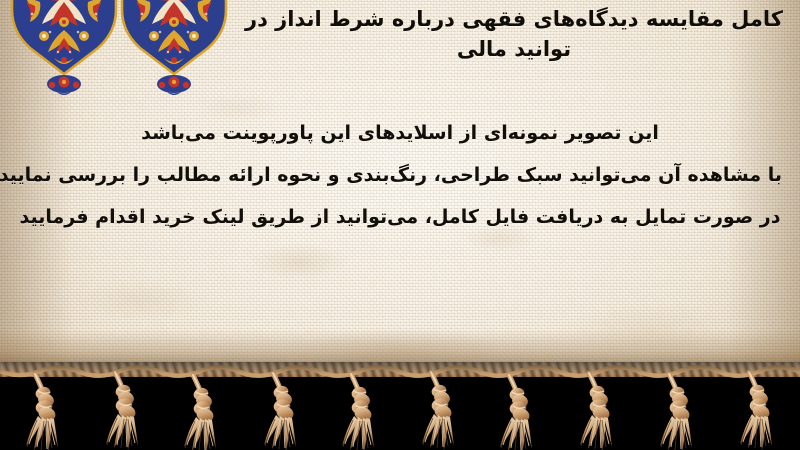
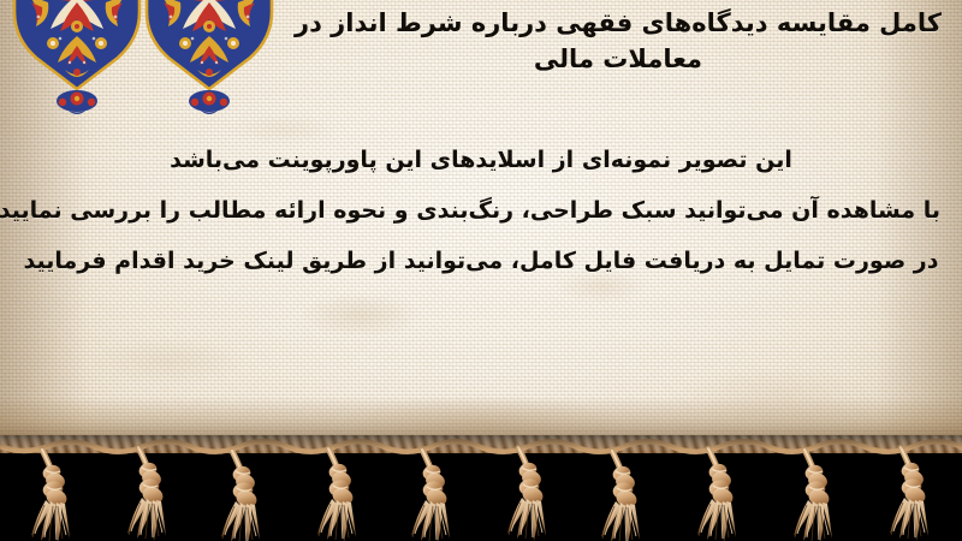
- کامل مقایسه دیدگاه‌های فقهی درباره شرط انداز در توانید مالی
+ کامل مقایسه دیدگاه‌های فقهی درباره شرط انداز در معاملات مالی
  این تصویر نمونه‌ای از اسلایدهای این پاورپوینت می‌باشد
  با مشاهده آن می‌توانید سبک طراحی، رنگ‌بندی و نحوه ارائه مطالب را بررسی نمایید
  در صورت تمایل به دریافت فایل کامل، می‌توانید از طریق لینک خرید اقدام فرمایید
